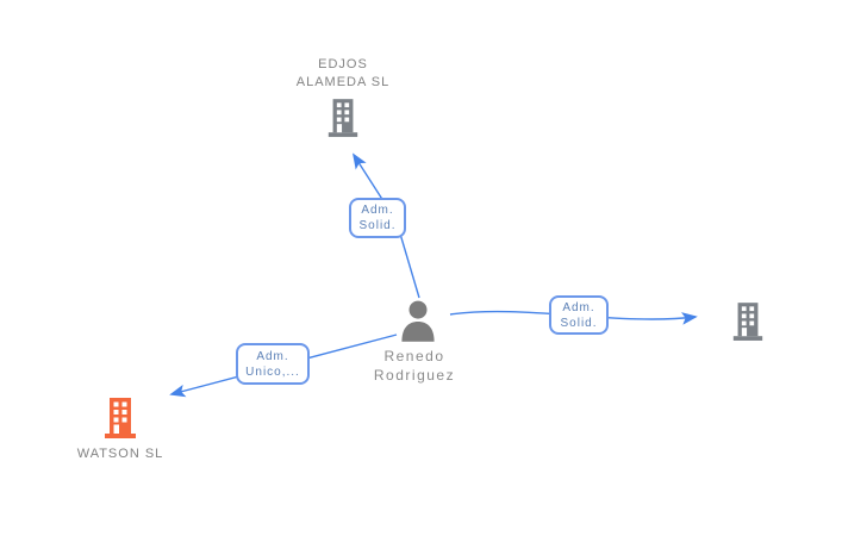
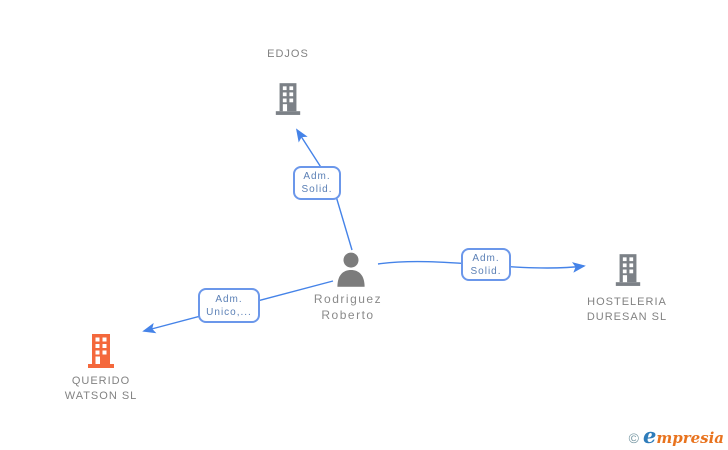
  EDJOS
- ALAMEDA SL
- Renedo
  Rodriguez
+ Roberto
+ HOSTELERIA
+ DURESAN SL
+ QUERIDO
  WATSON SL
  Adm.
  Solid.
  Adm.
  Solid.
  Adm.
  Unico,...
+ ©
+ e
+ mpresia
